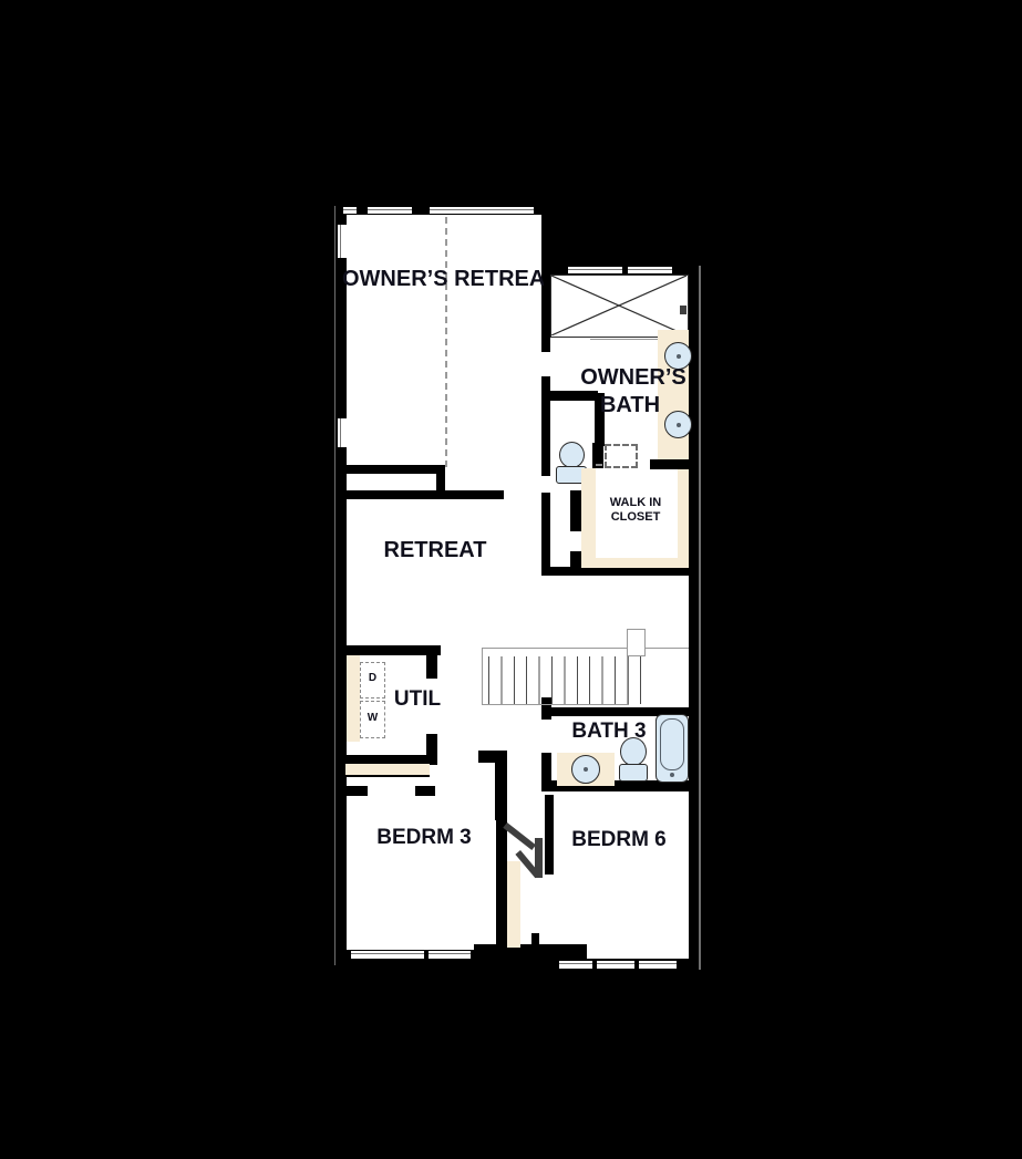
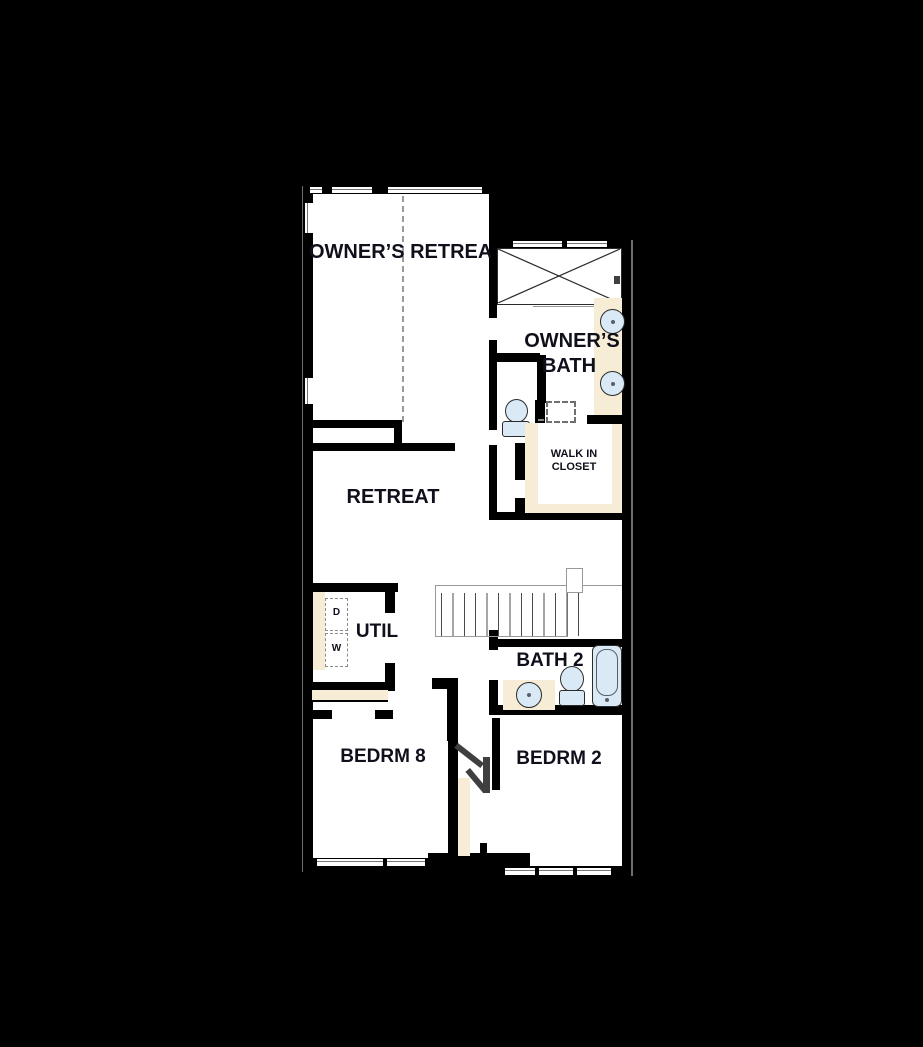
  D
  W
  OWNER’S RETREA
  OWNER’S
  BATH
  WALK IN
  CLOSET
  RETREAT
  UTIL
- BATH 3
+ BATH 2
- BEDRM 3
+ BEDRM 8
- BEDRM 6
+ BEDRM 2
